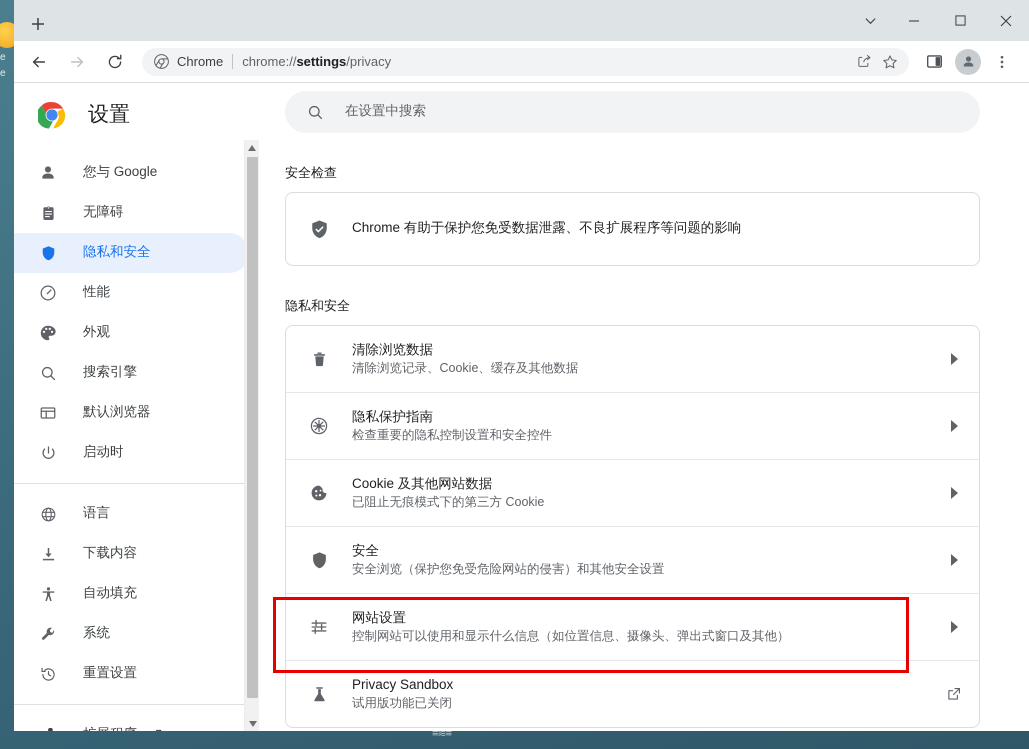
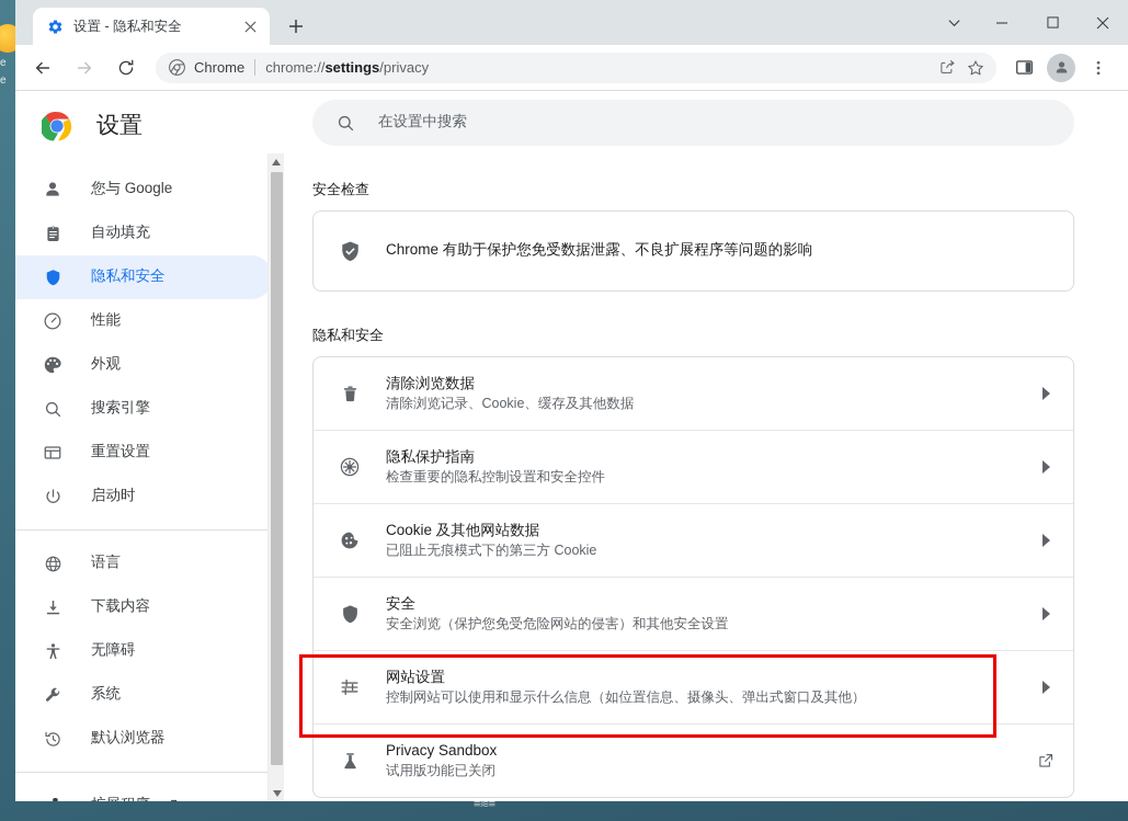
  e
  e
  ≡≋≡
+ 设置 - 隐私和安全
  Chrome
  chrome://settings/privacy
  设置
  您与 Google
- 无障碍
+ 自动填充
  隐私和安全
  性能
  外观
  搜索引擎
- 默认浏览器
+ 重置设置
  启动时
  语言
  下载内容
- 自动填充
+ 无障碍
  系统
- 重置设置
+ 默认浏览器
  在设置中搜索
  安全检查
  Chrome 有助于保护您免受数据泄露、不良扩展程序等问题的影响
  隐私和安全
  清除浏览数据
  清除浏览记录、Cookie、缓存及其他数据
  隐私保护指南
  检查重要的隐私控制设置和安全控件
  Cookie 及其他网站数据
  已阻止无痕模式下的第三方 Cookie
  安全
  安全浏览（保护您免受危险网站的侵害）和其他安全设置
  网站设置
  控制网站可以使用和显示什么信息（如位置信息、摄像头、弹出式窗口及其他）
  Privacy Sandbox
  试用版功能已关闭
